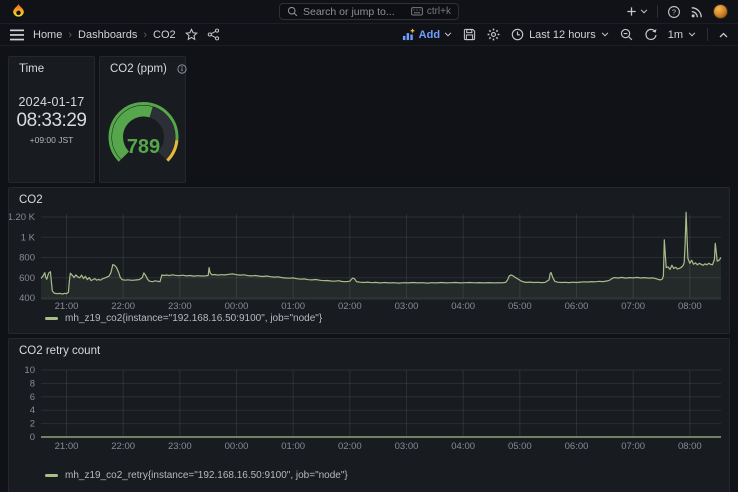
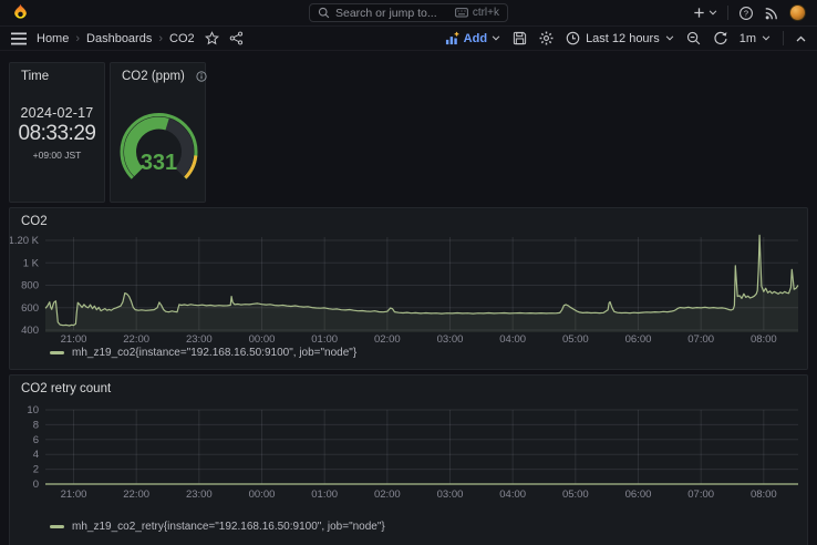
  Search or jump to...
  ctrl+k
  ?
  Home
  ›
  Dashboards
  ›
  CO2
  Add
  Last 12 hours
  1m
  Time
- 2024-01-17
+ 2024-02-17
  08:33:29
  +09:00 JST
  CO2 (ppm)
- 789
+ 331
  400
  600
  800
  1 K
  1.20 K
  21:00
  22:00
  23:00
  00:00
  01:00
  02:00
  03:00
  04:00
  05:00
  06:00
  07:00
  08:00
  CO2
  mh_z19_co2{instance="192.168.16.50:9100", job="node"}
  0
  2
  4
  6
  8
  10
  21:00
  22:00
  23:00
  00:00
  01:00
  02:00
  03:00
  04:00
  05:00
  06:00
  07:00
  08:00
  CO2 retry count
  mh_z19_co2_retry{instance="192.168.16.50:9100", job="node"}
